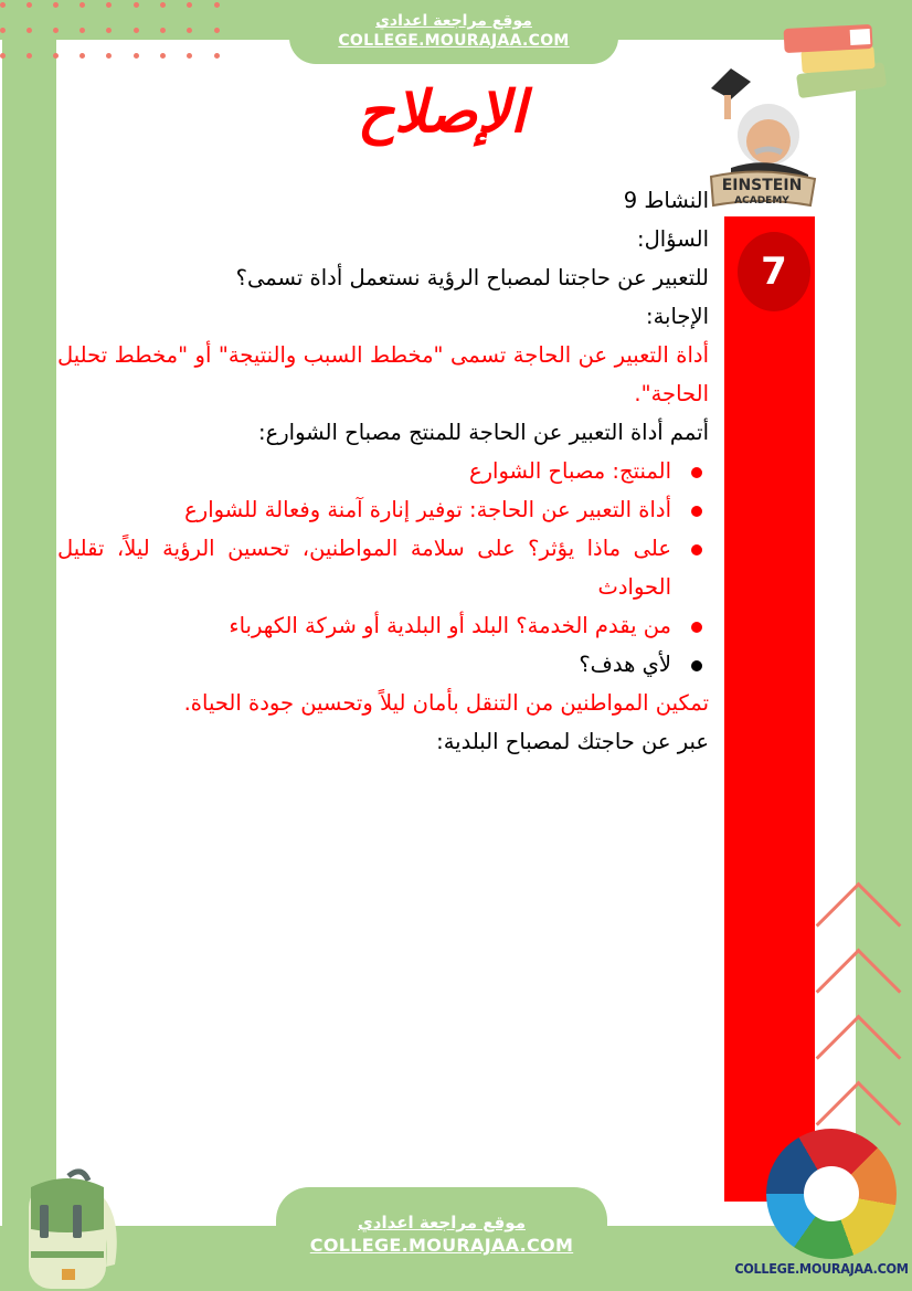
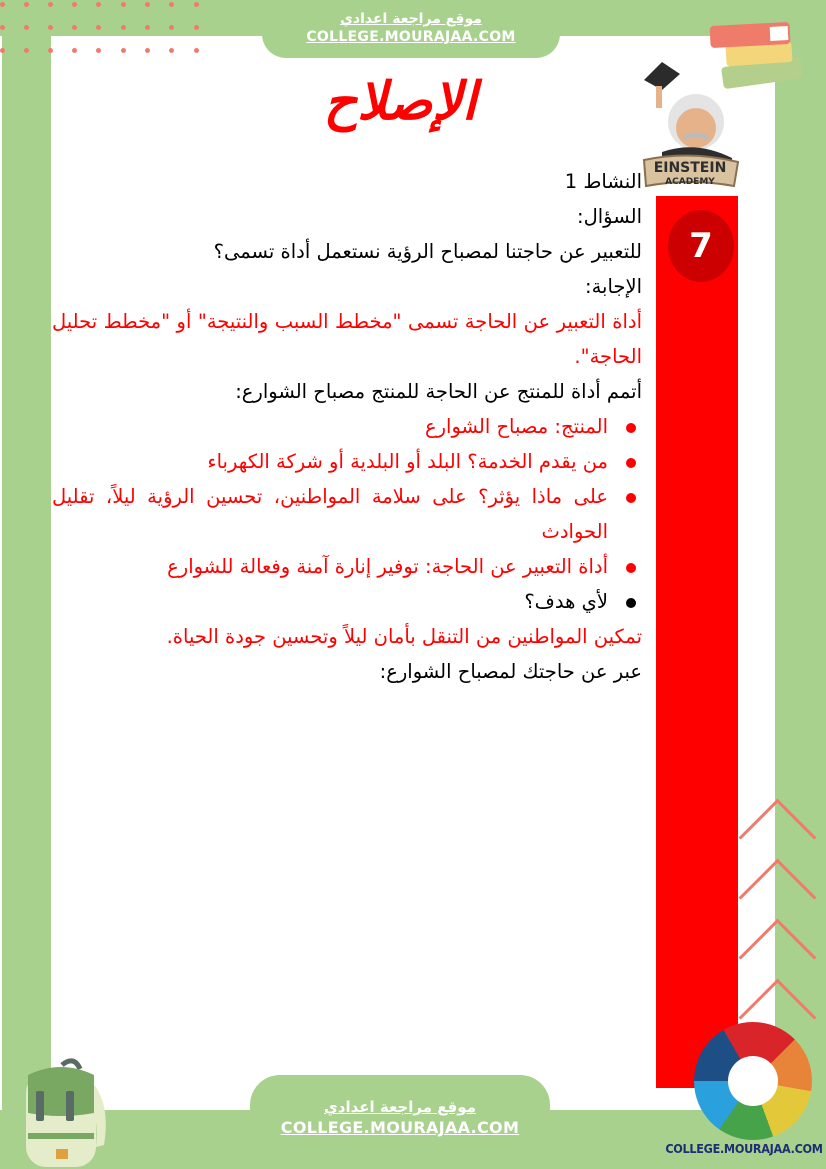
  موقع مراجعة اعدادي
  COLLEGE.MOURAJAA.COM
  الإصلاح
  EINSTEIN
  ACADEMY
  7
- النشاط 9
+ النشاط 1
  السؤال:
  للتعبير عن حاجتنا لمصباح الرؤية نستعمل أداة تسمى؟
  الإجابة:
  أداة التعبير عن الحاجة تسمى "مخطط السبب والنتيجة" أو "مخطط تحليل الحاجة".
- أتمم أداة التعبير عن الحاجة للمنتج مصباح الشوارع:
+ أتمم أداة للمنتج عن الحاجة للمنتج مصباح الشوارع:
  المنتج: مصباح الشوارع
- أداة التعبير عن الحاجة: توفير إنارة آمنة وفعالة للشوارع
+ من يقدم الخدمة؟ البلد أو البلدية أو شركة الكهرباء
  على ماذا يؤثر؟ على سلامة المواطنين، تحسين الرؤية ليلاً، تقليل الحوادث
- من يقدم الخدمة؟ البلد أو البلدية أو شركة الكهرباء
+ أداة التعبير عن الحاجة: توفير إنارة آمنة وفعالة للشوارع
  لأي هدف؟
  تمكين المواطنين من التنقل بأمان ليلاً وتحسين جودة الحياة.
- عبر عن حاجتك لمصباح البلدية:
+ عبر عن حاجتك لمصباح الشوارع:
  موقع مراجعة اعدادي
  COLLEGE.MOURAJAA.COM
  COLLEGE.MOURAJAA.COM
